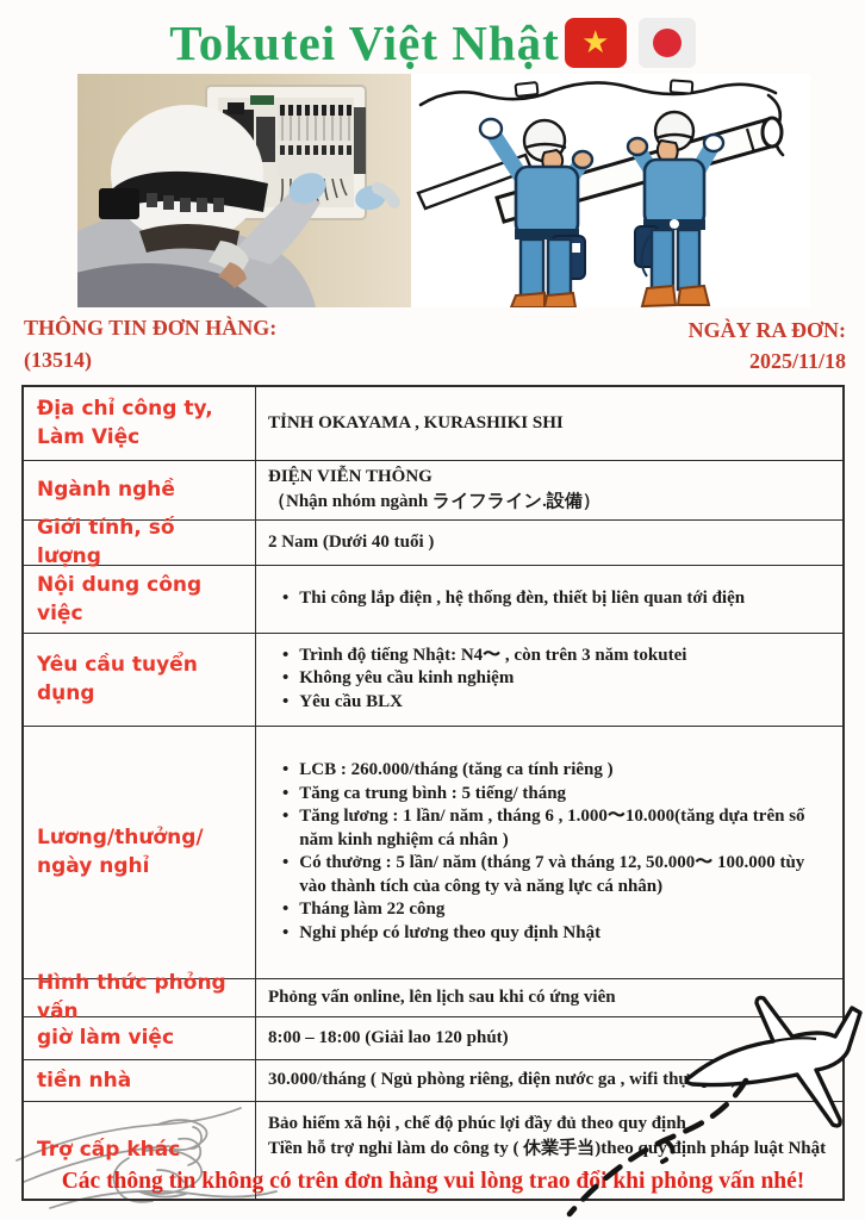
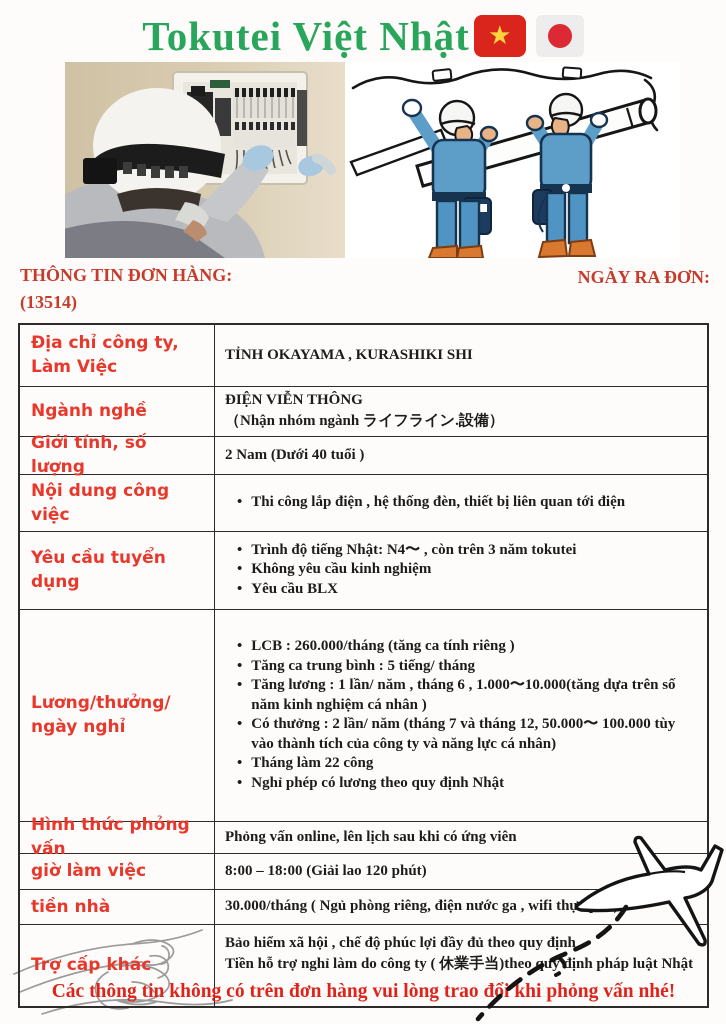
  Tokutei Việt Nhật
  ★
  THÔNG TIN ĐƠN HÀNG:
  (13514)
  NGÀY RA ĐƠN:
- 2025/11/18
  Địa chỉ công ty, Làm Việc
  TỈNH OKAYAMA , KURASHIKI SHI
  Ngành nghề
  ĐIỆN VIỄN THÔNG
  （Nhận nhóm ngành ライフライン.設備）
  Giới tính, số lượng
  2 Nam (Dưới 40 tuổi )
  Nội dung công việc
  Thi công lắp điện , hệ thống đèn, thiết bị liên quan tới điện
  Yêu cầu tuyển dụng
  Trình độ tiếng Nhật: N4〜 , còn trên 3 năm tokutei
  Không yêu cầu kinh nghiệm
  Yêu cầu BLX
  Lương/thưởng/ ngày nghỉ
  LCB : 260.000/tháng (tăng ca tính riêng )
  Tăng ca trung bình : 5 tiếng/ tháng
  Tăng lương : 1 lần/ năm , tháng 6 , 1.000〜10.000(tăng dựa trên số năm kinh nghiệm cá nhân )
- Có thưởng : 5 lần/ năm (tháng 7 và tháng 12, 50.000〜 100.000 tùy vào thành tích của công ty và năng lực cá nhân)
+ Có thưởng : 2 lần/ năm (tháng 7 và tháng 12, 50.000〜 100.000 tùy vào thành tích của công ty và năng lực cá nhân)
  Tháng làm 22 công
  Nghỉ phép có lương theo quy định Nhật
  Hình thức phỏng vấn
  Phỏng vấn online, lên lịch sau khi có ứng viên
  giờ làm việc
  8:00 – 18:00 (Giải lao 120 phút)
  tiền nhà
  30.000/tháng ( Ngủ phòng riêng, điện nước ga , wifi thự
  Trợ cấp khác
  Bảo hiểm xã hội , chế độ phúc lợi đầy đủ theo quy định
  Tiền hỗ trợ nghỉ làm do công ty ( 休業手当)theo quy định pháp luật Nhật
  Các thông tin không có trên đơn hàng vui lòng trao đổi khi phỏng vấn nhé!
